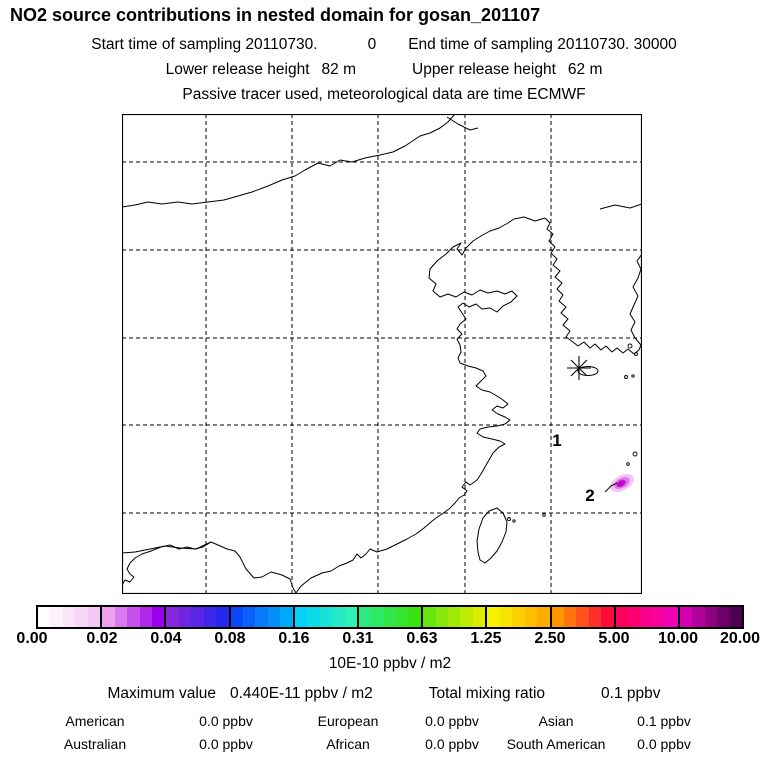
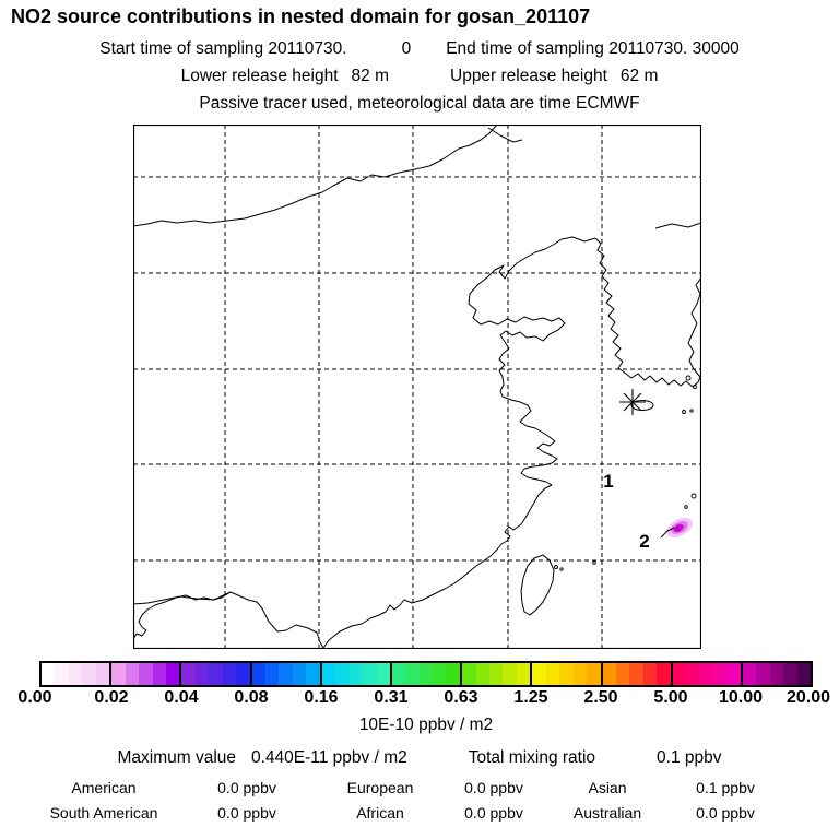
  NO2 source contributions in nested domain for gosan_201107
  Start time of sampling 20110730.
  0
  End time of sampling 20110730. 30000
  Lower release height
  82 m
  Upper release height
  62 m
  Passive tracer used, meteorological data are time ECMWF
  1
  2
  0.00
  0.02
  0.04
  0.08
  0.16
  0.31
  0.63
  1.25
  2.50
  5.00
  10.00
  20.00
  10E-10 ppbv / m2
  Maximum value
  0.440E-11 ppbv / m2
  Total mixing ratio
  0.1 ppbv
  American
  0.0 ppbv
  European
  0.0 ppbv
  Asian
  0.1 ppbv
- Australian
+ South American
  0.0 ppbv
  African
  0.0 ppbv
- South American
+ Australian
  0.0 ppbv
